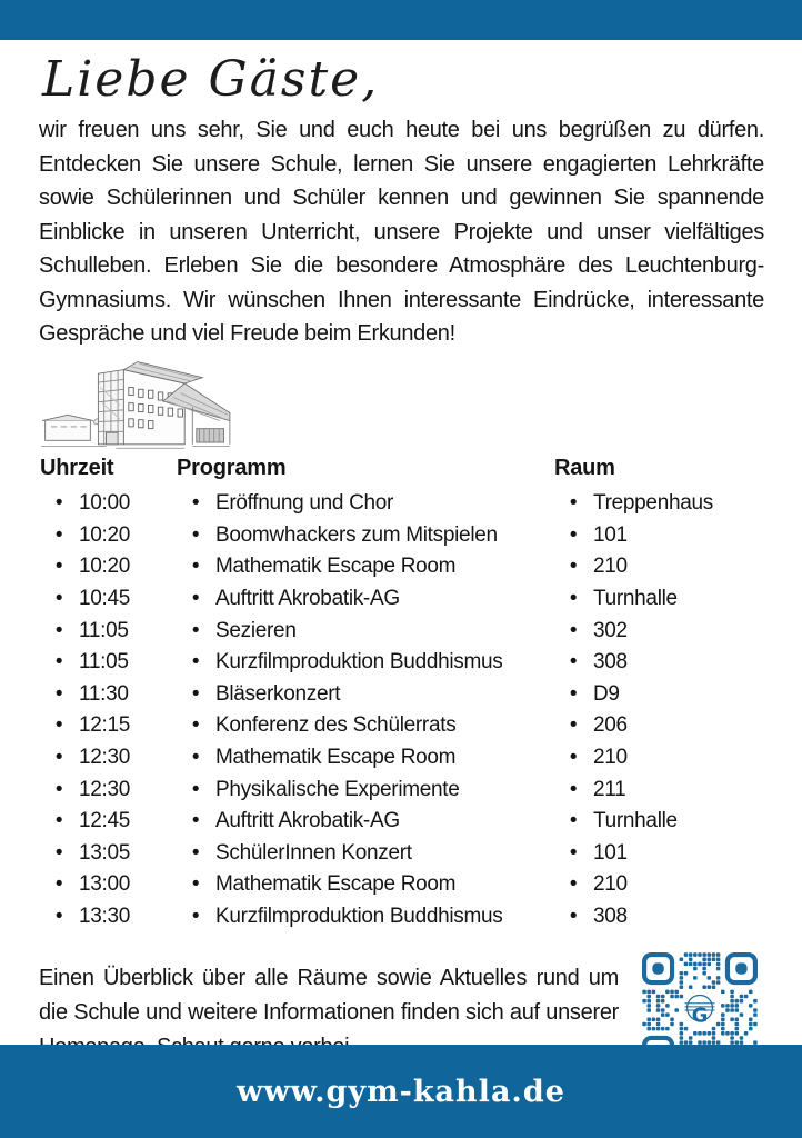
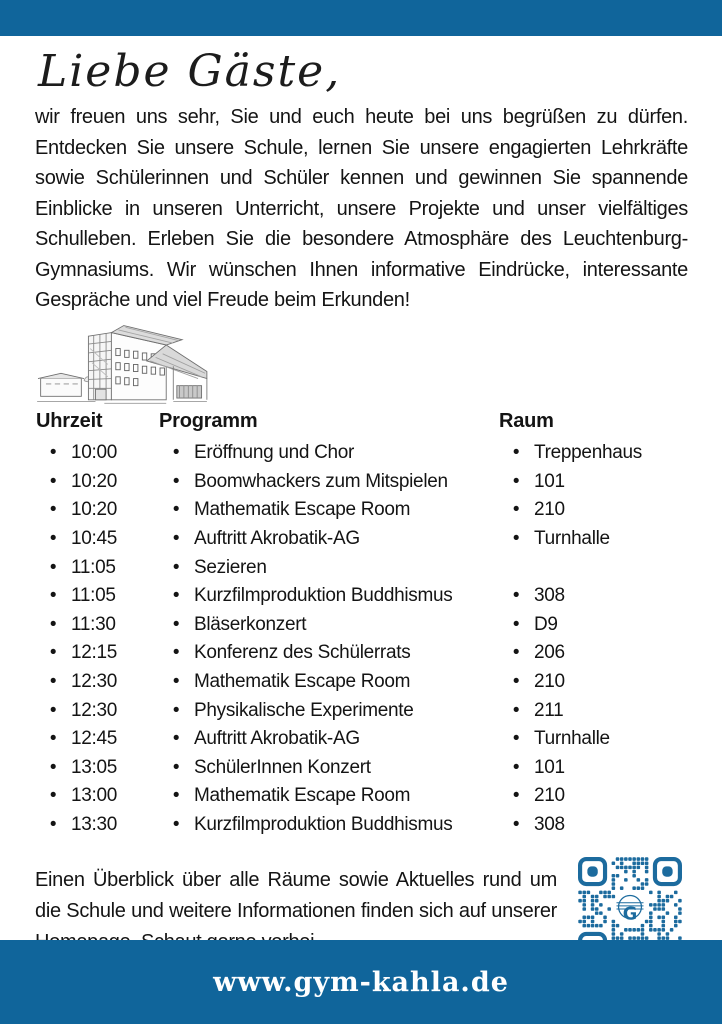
  Liebe Gäste,
- wir freuen uns sehr, Sie und euch heute bei uns begrüßen zu dürfen. Entdecken Sie unsere Schule, lernen Sie unsere engagierten Lehrkräfte sowie Schülerinnen und Schüler kennen und gewinnen Sie spannende Einblicke in unseren Unterricht, unsere Projekte und unser vielfältiges Schulleben. Erleben Sie die besondere Atmosphäre des Leuchtenburg-Gymnasiums. Wir wünschen Ihnen interessante Eindrücke, interessante Gespräche und viel Freude beim Erkunden!
+ wir freuen uns sehr, Sie und euch heute bei uns begrüßen zu dürfen. Entdecken Sie unsere Schule, lernen Sie unsere engagierten Lehrkräfte sowie Schülerinnen und Schüler kennen und gewinnen Sie spannende Einblicke in unseren Unterricht, unsere Projekte und unser vielfältiges Schulleben. Erleben Sie die besondere Atmosphäre des Leuchtenburg-Gymnasiums. Wir wünschen Ihnen informative Eindrücke, interessante Gespräche und viel Freude beim Erkunden!
  Uhrzeit
  Programm
  Raum
  • 10:00
  • Eröffnung und Chor
  • Treppenhaus
  • 10:20
  • Boomwhackers zum Mitspielen
  • 101
  • 10:20
  • Mathematik Escape Room
  • 210
  • 10:45
  • Auftritt Akrobatik-AG
  • Turnhalle
  • 11:05
  • Sezieren
- • 302
  • 11:05
  • Kurzfilmproduktion Buddhismus
  • 308
  • 11:30
  • Bläserkonzert
  • D9
  • 12:15
  • Konferenz des Schülerrats
  • 206
  • 12:30
  • Mathematik Escape Room
  • 210
  • 12:30
  • Physikalische Experimente
  • 211
  • 12:45
  • Auftritt Akrobatik-AG
  • Turnhalle
  • 13:05
  • SchülerInnen Konzert
  • 101
  • 13:00
  • Mathematik Escape Room
  • 210
  • 13:30
  • Kurzfilmproduktion Buddhismus
  • 308
  Einen Überblick über alle Räume sowie Aktuelles rund um die Schule und weitere Informationen finden sich auf unserer
  G
  www.gym-kahla.de
